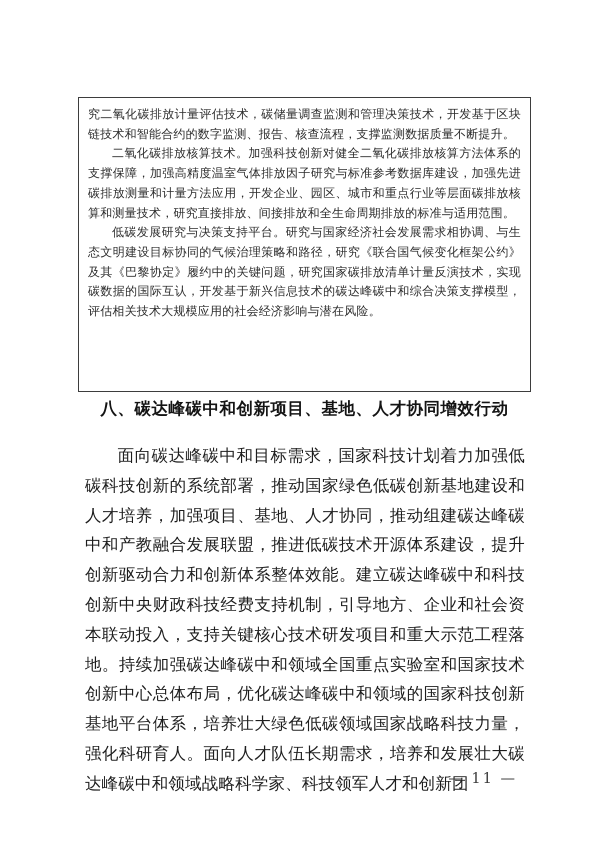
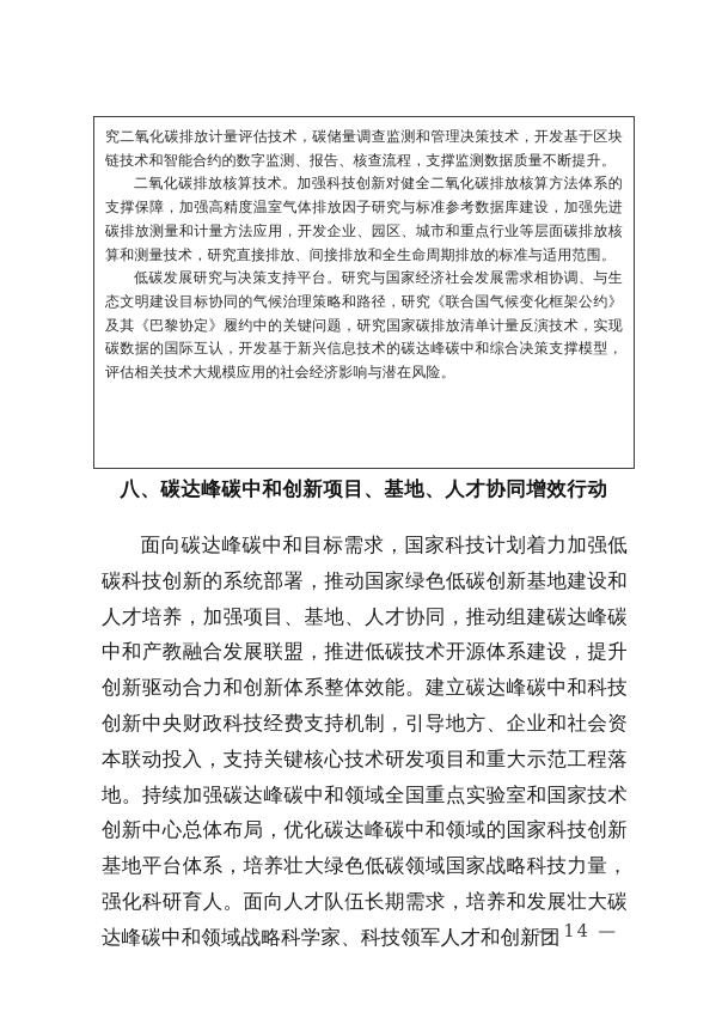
  究二氧化碳排放计量评估技术，碳储量调查监测和管理决策技术，开发基于区块链技术和智能合约的数字监测、报告、核查流程，支撑监测数据质量不断提升。
  二氧化碳排放核算技术。加强科技创新对健全二氧化碳排放核算方法体系的支撑保障，加强高精度温室气体排放因子研究与标准参考数据库建设，加强先进碳排放测量和计量方法应用，开发企业、园区、城市和重点行业等层面碳排放核算和测量技术，研究直接排放、间接排放和全生命周期排放的标准与适用范围。
  低碳发展研究与决策支持平台。研究与国家经济社会发展需求相协调、与生态文明建设目标协同的气候治理策略和路径，研究《联合国气候变化框架公约》及其《巴黎协定》履约中的关键问题，研究国家碳排放清单计量反演技术，实现碳数据的国际互认，开发基于新兴信息技术的碳达峰碳中和综合决策支撑模型，评估相关技术大规模应用的社会经济影响与潜在风险。
  八、碳达峰碳中和创新项目、基地、人才协同增效行动
  面向碳达峰碳中和目标需求，国家科技计划着力加强低碳科技创新的系统部署，推动国家绿色低碳创新基地建设和人才培养，加强项目、基地、人才协同，推动组建碳达峰碳中和产教融合发展联盟，推进低碳技术开源体系建设，提升创新驱动合力和创新体系整体效能。建立碳达峰碳中和科技创新中央财政科技经费支持机制，引导地方、企业和社会资本联动投入，支持关键核心技术研发项目和重大示范工程落地。持续加强碳达峰碳中和领域全国重点实验室和国家技术创新中心总体布局，优化碳达峰碳中和领域的国家科技创新基地平台体系，培养壮大绿色低碳领域国家战略科技力量，强化科研育人。面向人才队伍长期需求，培养和发展壮大碳达峰碳中和领域战略科学家、科技领军人才和创新团
- — 11 —
+ — 14 —
